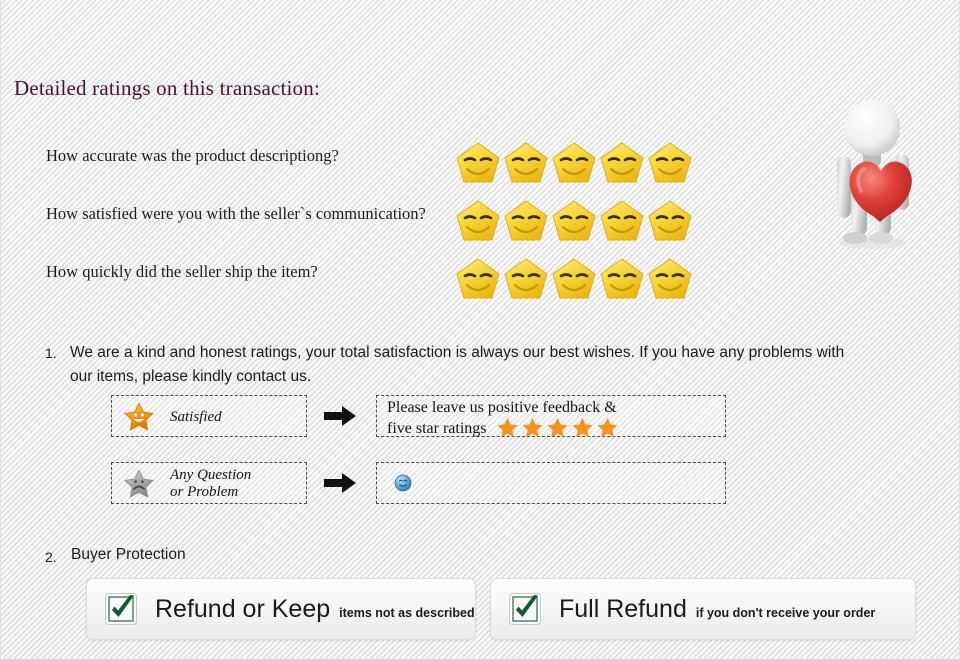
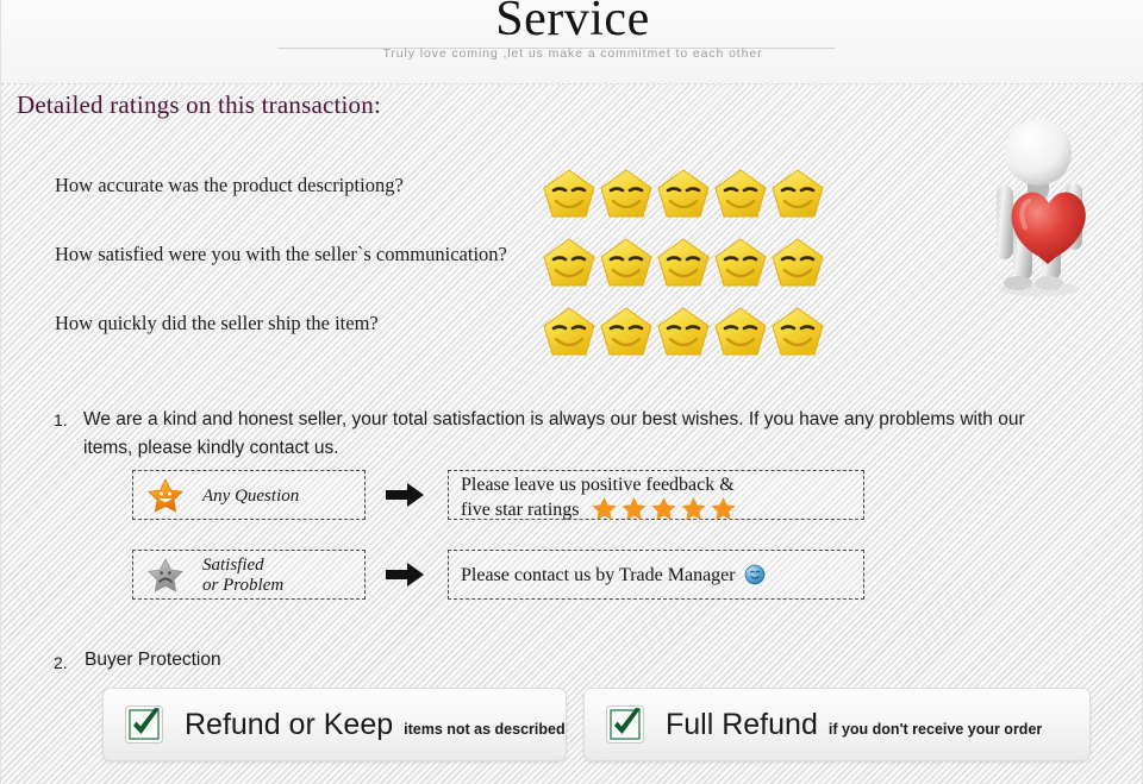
+ Service
+ Truly love coming ,let us make a commitmet to each other
  Detailed ratings on this transaction:
  How accurate was the product descriptiong?
  How satisfied were you with the seller`s communication?
  How quickly did the seller ship the item?
  1.
- We are a kind and honest ratings, your total satisfaction is always our best wishes. If you have any problems with our items, please kindly contact us.
+ We are a kind and honest seller, your total satisfaction is always our best wishes. If you have any problems with our items, please kindly contact us.
- Satisfied
+ Any Question
  Please leave us positive feedback &
  five star ratings
- Any Question
+ Satisfied
  or Problem
+ Please contact us by Trade Manager
  2.
  Buyer Protection
  Refund or Keep
  items not as described
  Full Refund
  if you don't receive your order
